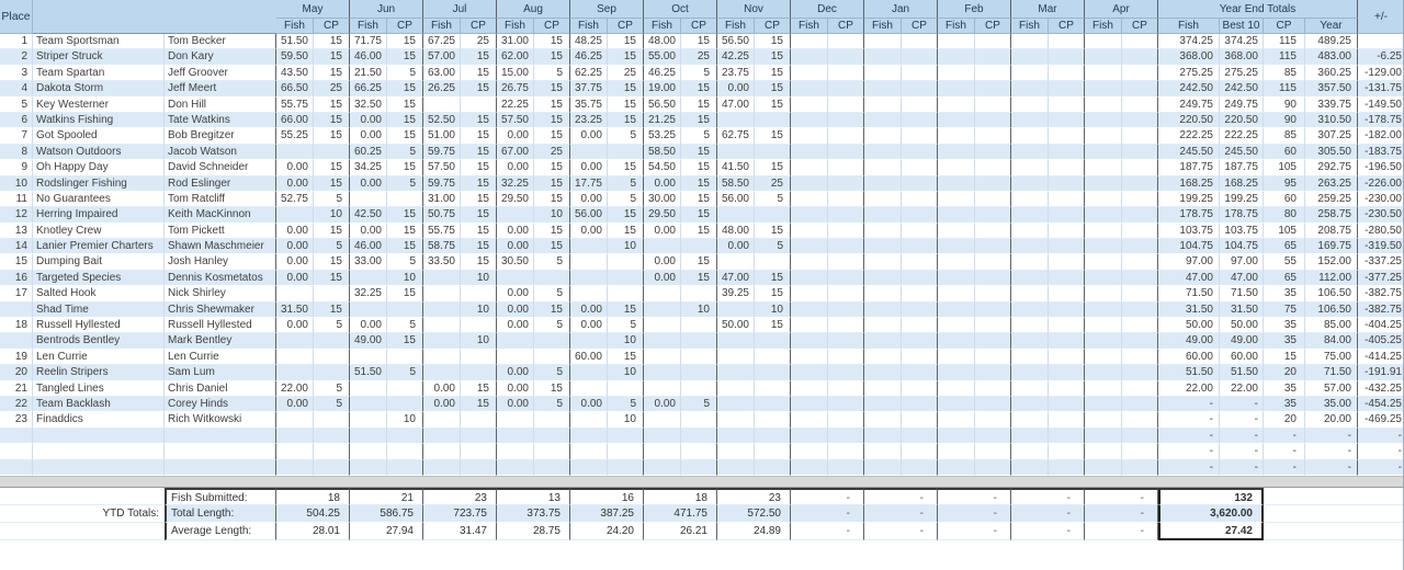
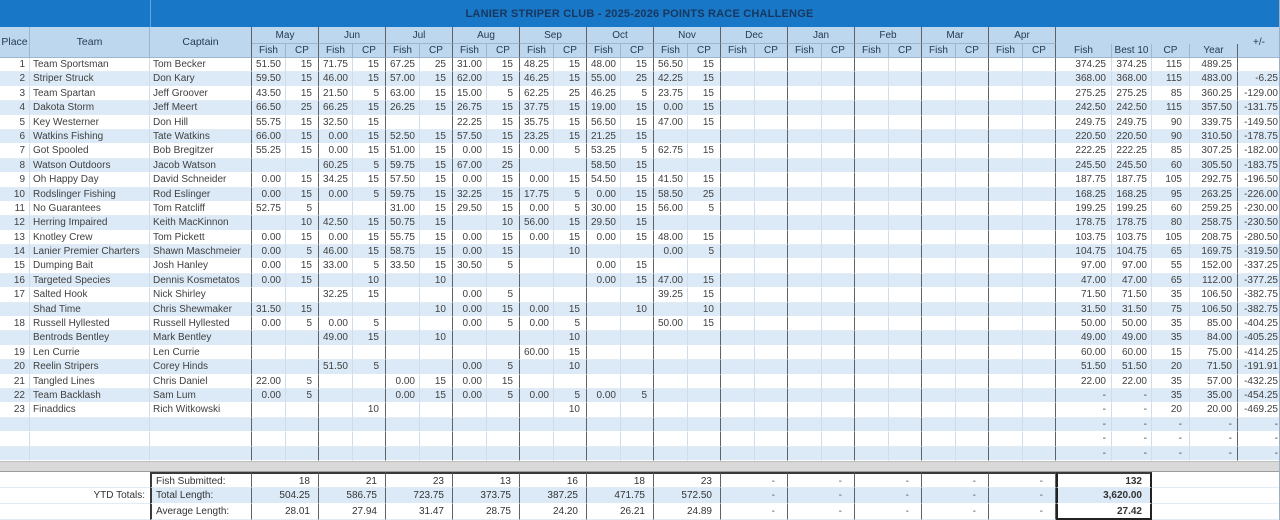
+ LANIER STRIPER CLUB - 2025-2026 POINTS RACE CHALLENGE
  Place
+ Team
+ Captain
  May
  Fish
  CP
  Jun
  Fish
  CP
  Jul
  Fish
  CP
  Aug
  Fish
  CP
  Sep
  Fish
  CP
  Oct
  Fish
  CP
  Nov
  Fish
  CP
  Dec
  Fish
  CP
  Jan
  Fish
  CP
  Feb
  Fish
  CP
  Mar
  Fish
  CP
  Apr
  Fish
  CP
- Year End Totals
  Fish
  Best 10
  CP
  Year
  +/-
  1
  Team Sportsman
  Tom Becker
  51.50
  15
  71.75
  15
  67.25
  25
  31.00
  15
  48.25
  15
  48.00
  15
  56.50
  15
  374.25
  374.25
  115
  489.25
  2
  Striper Struck
  Don Kary
  59.50
  15
  46.00
  15
  57.00
  15
  62.00
  15
  46.25
  15
  55.00
  25
  42.25
  15
  368.00
  368.00
  115
  483.00
  -6.25
  3
  Team Spartan
  Jeff Groover
  43.50
  15
  21.50
  5
  63.00
  15
  15.00
  5
  62.25
  25
  46.25
  5
  23.75
  15
  275.25
  275.25
  85
  360.25
  -129.00
  4
  Dakota Storm
  Jeff Meert
  66.50
  25
  66.25
  15
  26.25
  15
  26.75
  15
  37.75
  15
  19.00
  15
  0.00
  15
  242.50
  242.50
  115
  357.50
  -131.75
  5
  Key Westerner
  Don Hill
  55.75
  15
  32.50
  15
  22.25
  15
  35.75
  15
  56.50
  15
  47.00
  15
  249.75
  249.75
  90
  339.75
  -149.50
  6
  Watkins Fishing
  Tate Watkins
  66.00
  15
  0.00
  15
  52.50
  15
  57.50
  15
  23.25
  15
  21.25
  15
  220.50
  220.50
  90
  310.50
  -178.75
  7
  Got Spooled
  Bob Bregitzer
  55.25
  15
  0.00
  15
  51.00
  15
  0.00
  15
  0.00
  5
  53.25
  5
  62.75
  15
  222.25
  222.25
  85
  307.25
  -182.00
  8
  Watson Outdoors
  Jacob Watson
  60.25
  5
  59.75
  15
  67.00
  25
  58.50
  15
  245.50
  245.50
  60
  305.50
  -183.75
  9
  Oh Happy Day
  David Schneider
  0.00
  15
  34.25
  15
  57.50
  15
  0.00
  15
  0.00
  15
  54.50
  15
  41.50
  15
  187.75
  187.75
  105
  292.75
  -196.50
  10
  Rodslinger Fishing
  Rod Eslinger
  0.00
  15
  0.00
  5
  59.75
  15
  32.25
  15
  17.75
  5
  0.00
  15
  58.50
  25
  168.25
  168.25
  95
  263.25
  -226.00
  11
  No Guarantees
  Tom Ratcliff
  52.75
  5
  31.00
  15
  29.50
  15
  0.00
  5
  30.00
  15
  56.00
  5
  199.25
  199.25
  60
  259.25
  -230.00
  12
  Herring Impaired
  Keith MacKinnon
  10
  42.50
  15
  50.75
  15
  10
  56.00
  15
  29.50
  15
  178.75
  178.75
  80
  258.75
  -230.50
  13
  Knotley Crew
  Tom Pickett
  0.00
  15
  0.00
  15
  55.75
  15
  0.00
  15
  0.00
  15
  0.00
  15
  48.00
  15
  103.75
  103.75
  105
  208.75
  -280.50
  14
  Lanier Premier Charters
  Shawn Maschmeier
  0.00
  5
  46.00
  15
  58.75
  15
  0.00
  15
  10
  0.00
  5
  104.75
  104.75
  65
  169.75
  -319.50
  15
  Dumping Bait
  Josh Hanley
  0.00
  15
  33.00
  5
  33.50
  15
  30.50
  5
  0.00
  15
  97.00
  97.00
  55
  152.00
  -337.25
  16
  Targeted Species
  Dennis Kosmetatos
  0.00
  15
  10
  10
  0.00
  15
  47.00
  15
  47.00
  47.00
  65
  112.00
  -377.25
  17
  Salted Hook
  Nick Shirley
  32.25
  15
  0.00
  5
  39.25
  15
  71.50
  71.50
  35
  106.50
  -382.75
  Shad Time
  Chris Shewmaker
  31.50
  15
  10
  0.00
  15
  0.00
  15
  10
  10
  31.50
  31.50
  75
  106.50
  -382.75
  18
  Russell Hyllested
  Russell Hyllested
  0.00
  5
  0.00
  5
  0.00
  5
  0.00
  5
  50.00
  15
  50.00
  50.00
  35
  85.00
  -404.25
  Bentrods Bentley
  Mark Bentley
  49.00
  15
  10
  10
  49.00
  49.00
  35
  84.00
  -405.25
  19
  Len Currie
  Len Currie
  60.00
  15
  60.00
  60.00
  15
  75.00
  -414.25
  20
  Reelin Stripers
- Sam Lum
+ Corey Hinds
  51.50
  5
  0.00
  5
  10
  51.50
  51.50
  20
  71.50
  -191.91
  21
  Tangled Lines
  Chris Daniel
  22.00
  5
  0.00
  15
  0.00
  15
  22.00
  22.00
  35
  57.00
  -432.25
  22
  Team Backlash
- Corey Hinds
+ Sam Lum
  0.00
  5
  0.00
  15
  0.00
  5
  0.00
  5
  0.00
  5
  -
  -
  35
  35.00
  -454.25
  23
  Finaddics
  Rich Witkowski
  10
  10
  -
  -
  20
  20.00
  -469.25
  -
  -
  -
  -
  -
  -
  -
  -
  -
  -
  -
  -
  -
  -
  -
  Fish Submitted:
  18
  21
  23
  13
  16
  18
  23
  -
  -
  -
  -
  -
  132
  YTD Totals:
  Total Length:
  504.25
  586.75
  723.75
  373.75
  387.25
  471.75
  572.50
  -
  -
  -
  -
  -
  3,620.00
  Average Length:
  28.01
  27.94
  31.47
  28.75
  24.20
  26.21
  24.89
  -
  -
  -
  -
  -
  27.42
